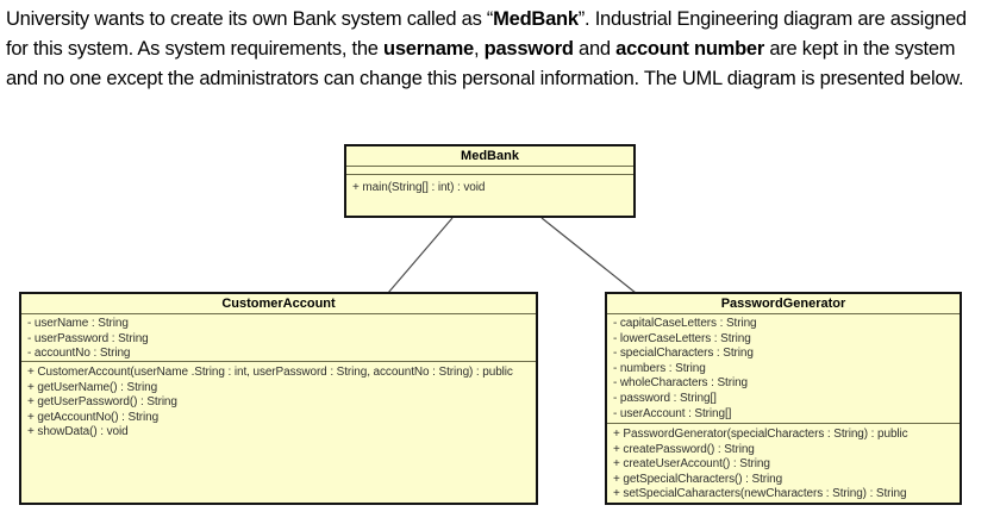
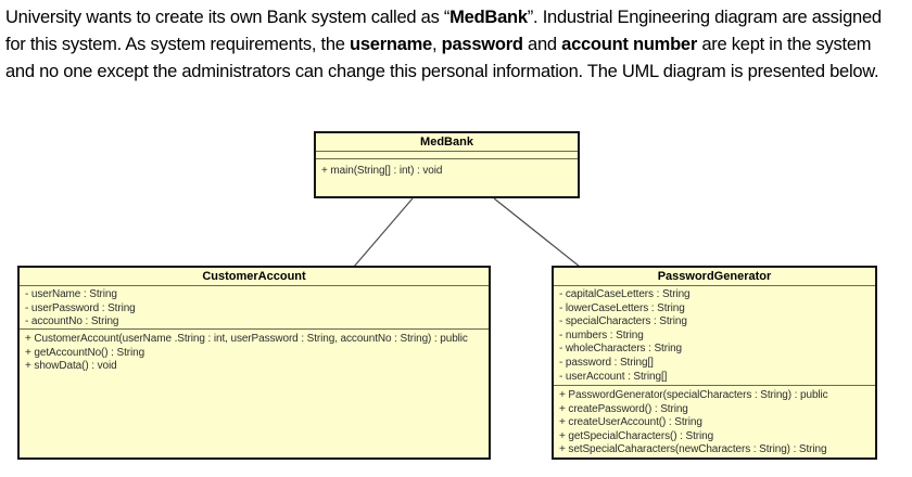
  University wants to create its own Bank system called as “MedBank”. Industrial Engineering diagram are assigned for this system. As system requirements, the username, password and account number are kept in the system and no one except the administrators can change this personal information. The UML diagram is presented below.
  MedBank
  + main(String[] : int) : void
  CustomerAccount
  - userName : String
  - userPassword : String
  - accountNo : String
  + CustomerAccount(userName .String : int, userPassword : String, accountNo : String) : public
- + getUserName() : String
- + getUserPassword() : String
  + getAccountNo() : String
  + showData() : void
  PasswordGenerator
  - capitalCaseLetters : String
  - lowerCaseLetters : String
  - specialCharacters : String
  - numbers : String
  - wholeCharacters : String
  - password : String[]
  - userAccount : String[]
  + PasswordGenerator(specialCharacters : String) : public
  + createPassword() : String
  + createUserAccount() : String
  + getSpecialCharacters() : String
  + setSpecialCaharacters(newCharacters : String) : String
